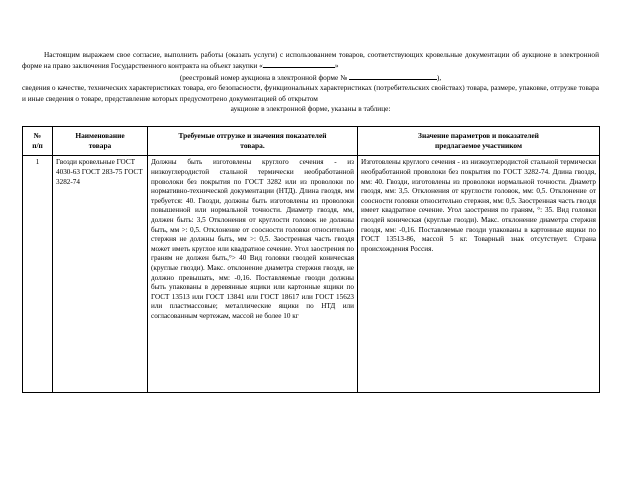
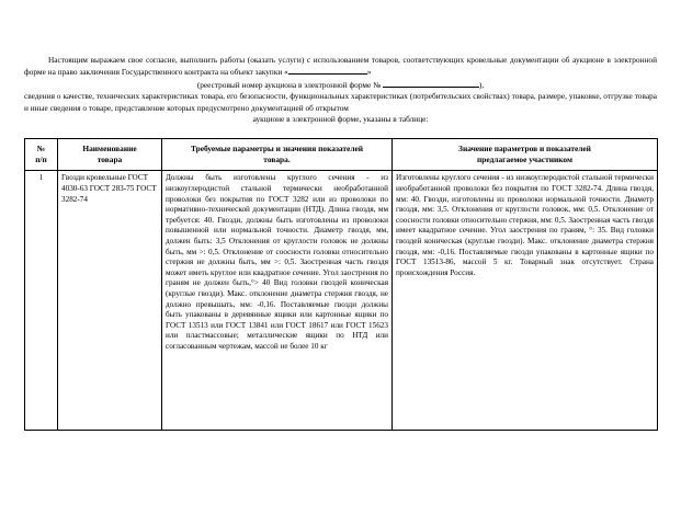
  Настоящим выражаем свое согласие, выполнить работы (оказать услуги) с использованием товаров, соответствующих кровельные документации об аукционе в электронной форме на право заключения Государственного контракта на объект закупки « »
  (реестровый номер аукциона в электронной форме № ),
  сведения о качестве, технических характеристиках товара, его безопасности, функциональных характеристиках (потребительских свойствах) товара, размере, упаковке, отгрузке товара и иные сведения о товаре, представление которых предусмотрено документацией об открытом
  аукционе в электронной форме, указаны в таблице:
- № п/п	Наименование товара	Требуемые отгрузке и значения показателей товара.	Значение параметров и показателей предлагаемое участником
+ № п/п	Наименование товара	Требуемые параметры и значения показателей товара.	Значение параметров и показателей предлагаемое участником
  1	Гвозди кровельные ГОСТ 4030-63 ГОСТ 283-75 ГОСТ 3282-74	Должны быть изготовлены круглого сечения - из низкоуглеродистой стальной термически необработанной проволоки без покрытия по ГОСТ 3282 или из проволоки по нормативно-технической документации (НТД). Длина гвоздя, мм требуется: 40. Гвозди, должны быть изготовлены из проволоки повышенной или нормальной точности. Диаметр гвоздя, мм, должен быть: 3,5 Отклонения от круглости головок не должны быть, мм >: 0,5. Отклонение от соосности головки относительно стержня не должны быть, мм >: 0,5. Заостренная часть гвоздя может иметь круглое или квадратное сечение. Угол заострения по (круглые гвозди). Макс. отклонение диаметра стержня гвоздя, не должно превышать, мм: -0,16. Поставляемые гвозди должны быть упакованы в деревянные ящики или картонные ящики по ГОСТ 13513 или ГОСТ 13841 или ГОСТ 18617 или ГОСТ 15623 или пластмассовые; металлические ящики по НТД или согласованным чертежам, массой не более 10 кг	Изготовлены круглого сечения - из низкоуглеродистой стальной термически необработанной проволоки без покрытия по ГОСТ 3282-74. Длина гвоздя, мм: 40. Гвозди, изготовлены из проволоки нормальной точности. Диаметр гвоздя, мм: 3,5. Отклонения от круглости головок, мм: 0,5. Отклонение от соосности головки относительно стержня, мм: 0,5. Заостренная часть гвоздя имеет квадратное сечение. Угол заострения по граням, °: 35. Вид головки гвоздей коническая (круглые гвозди). Макс. отклонение диаметра стержня гвоздя, мм: -0,16. Поставляемые гвозди упакованы в картонные ящики по ГОСТ 13513-86, массой 5 кг. Товарный знак отсутствует. Страна происхождения Россия.
